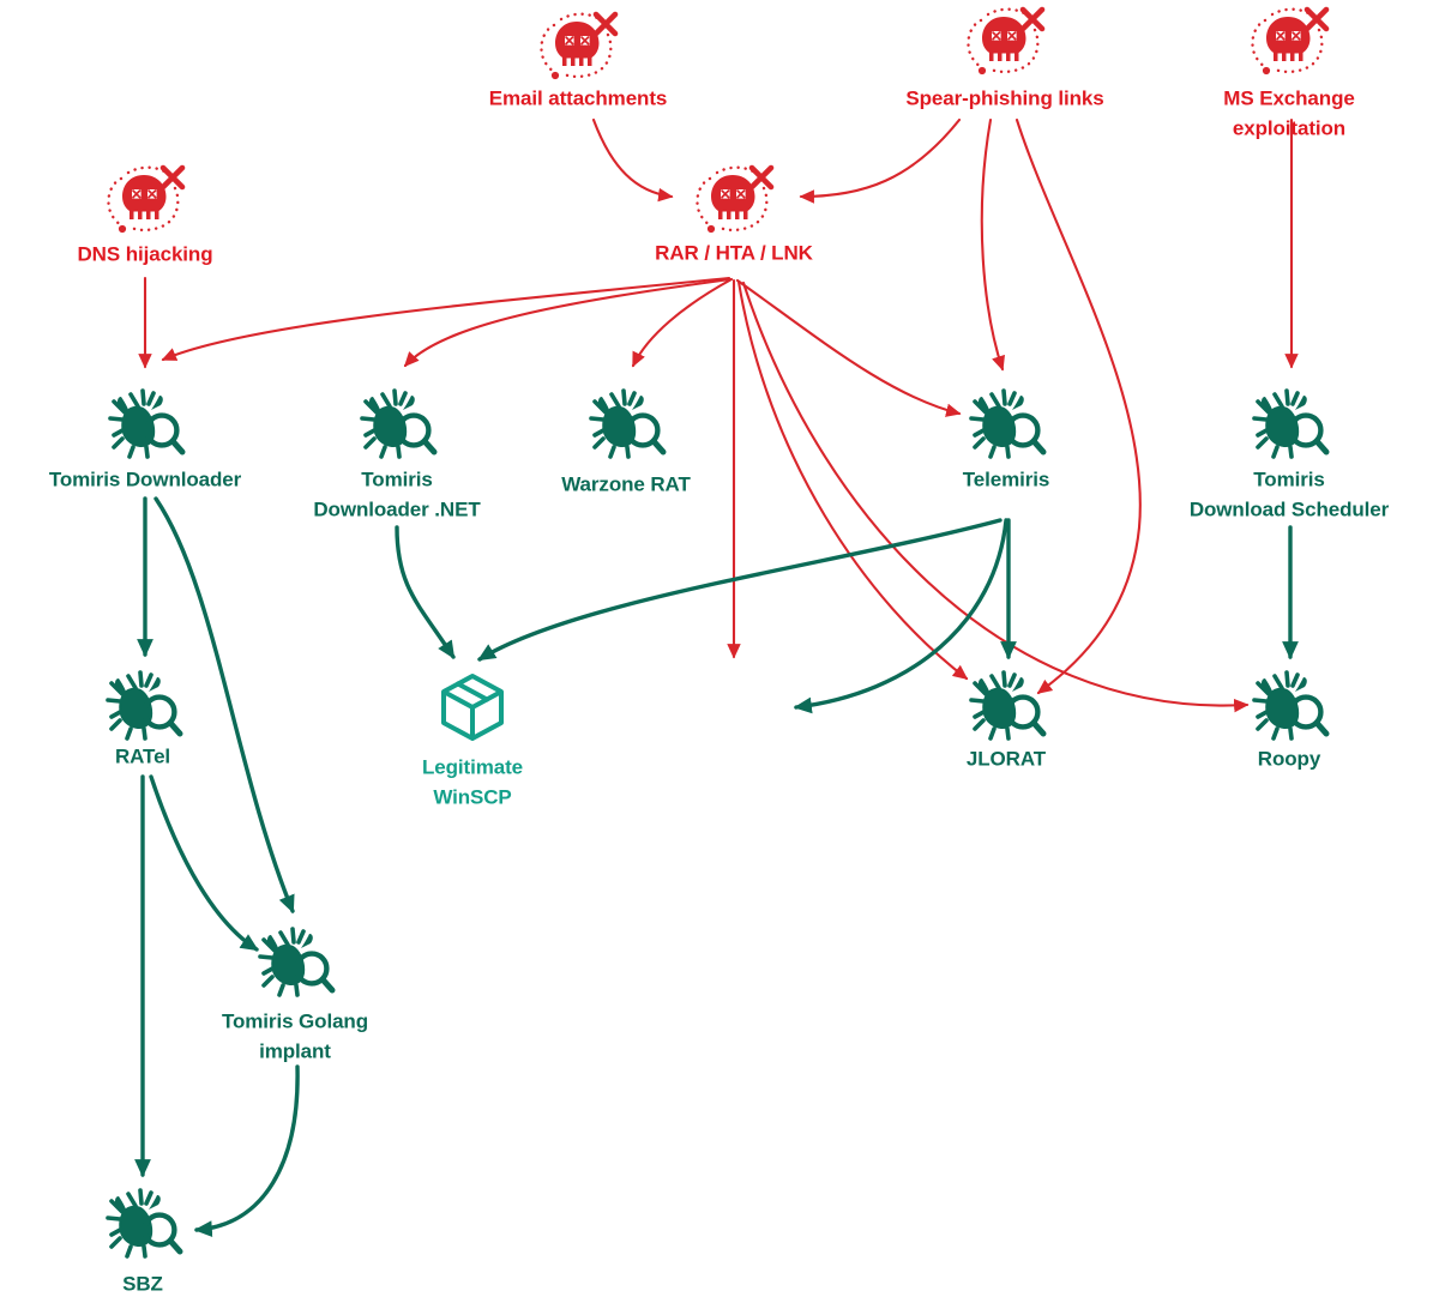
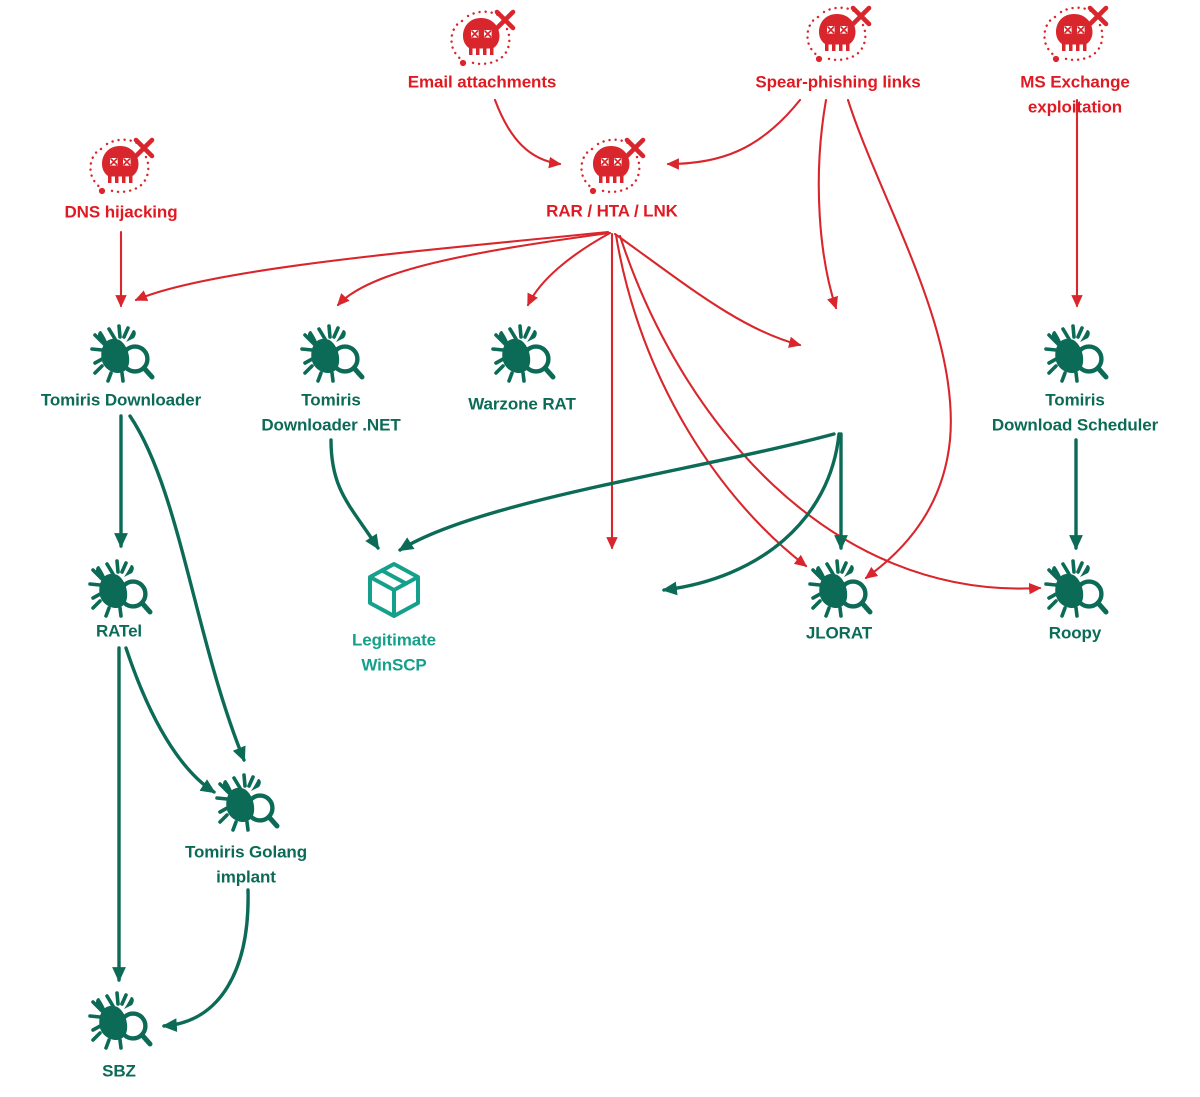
  Email attachments
  Spear-phishing links
  MS Exchange
  exploitation
  DNS hijacking
  RAR / HTA / LNK
  Tomiris Downloader
  Tomiris
  Downloader .NET
  Warzone RAT
- Telemiris
  Tomiris
  Download Scheduler
  RATel
  Legitimate
  WinSCP
  JLORAT
  Roopy
  Tomiris Golang
  implant
  SBZ
